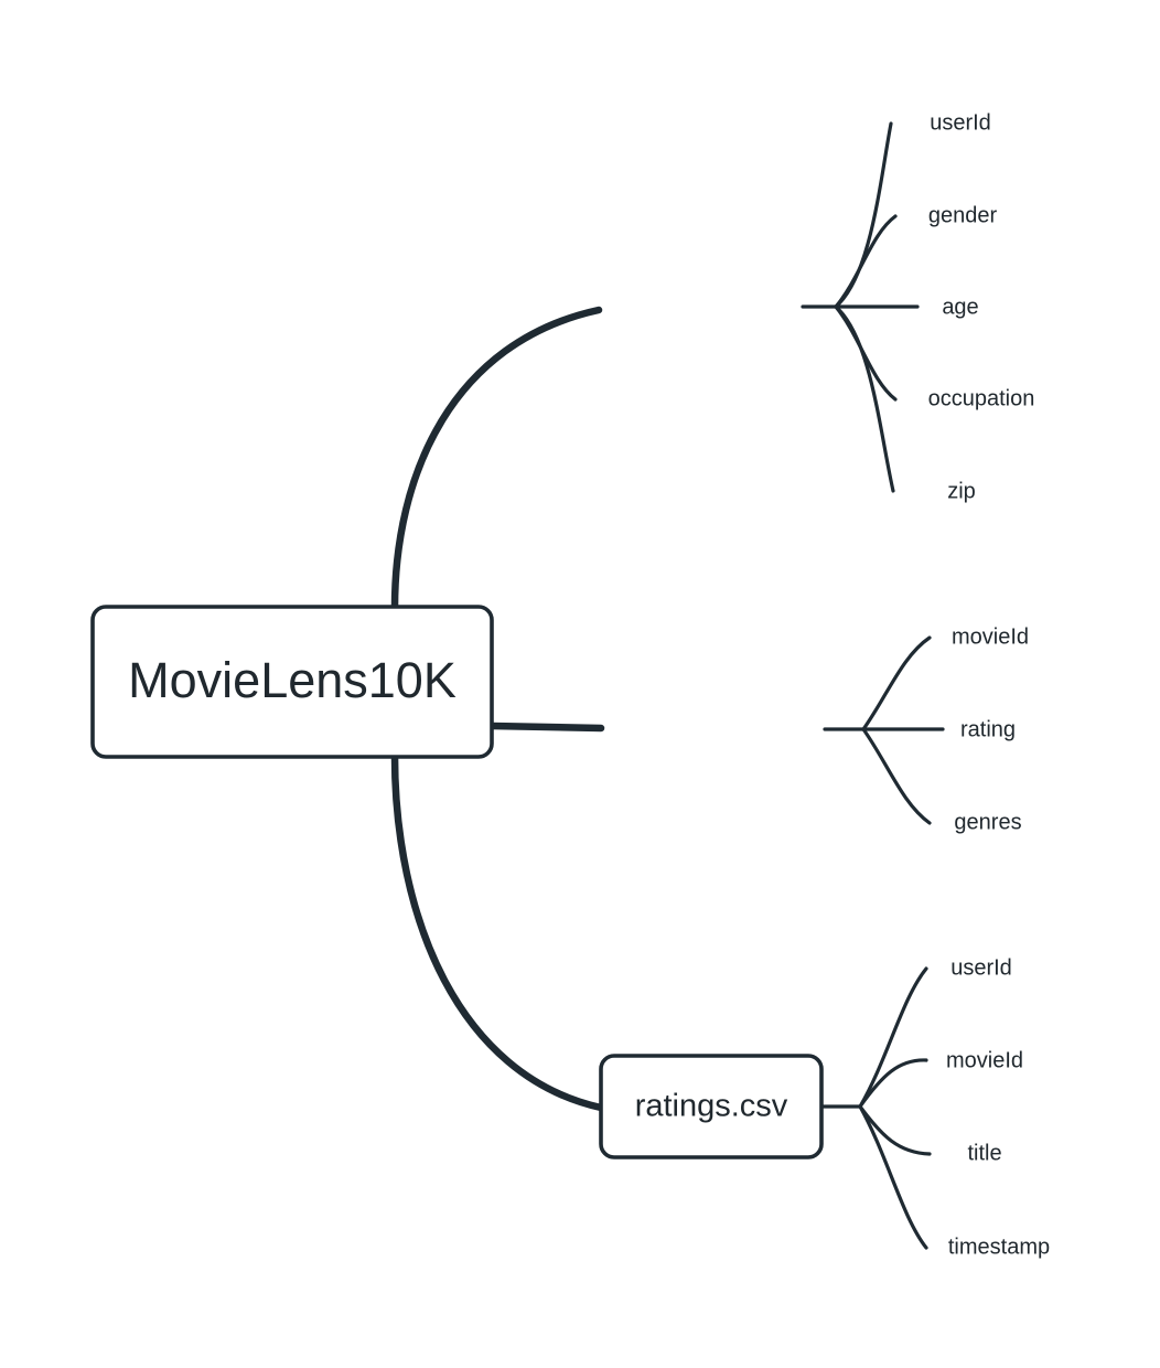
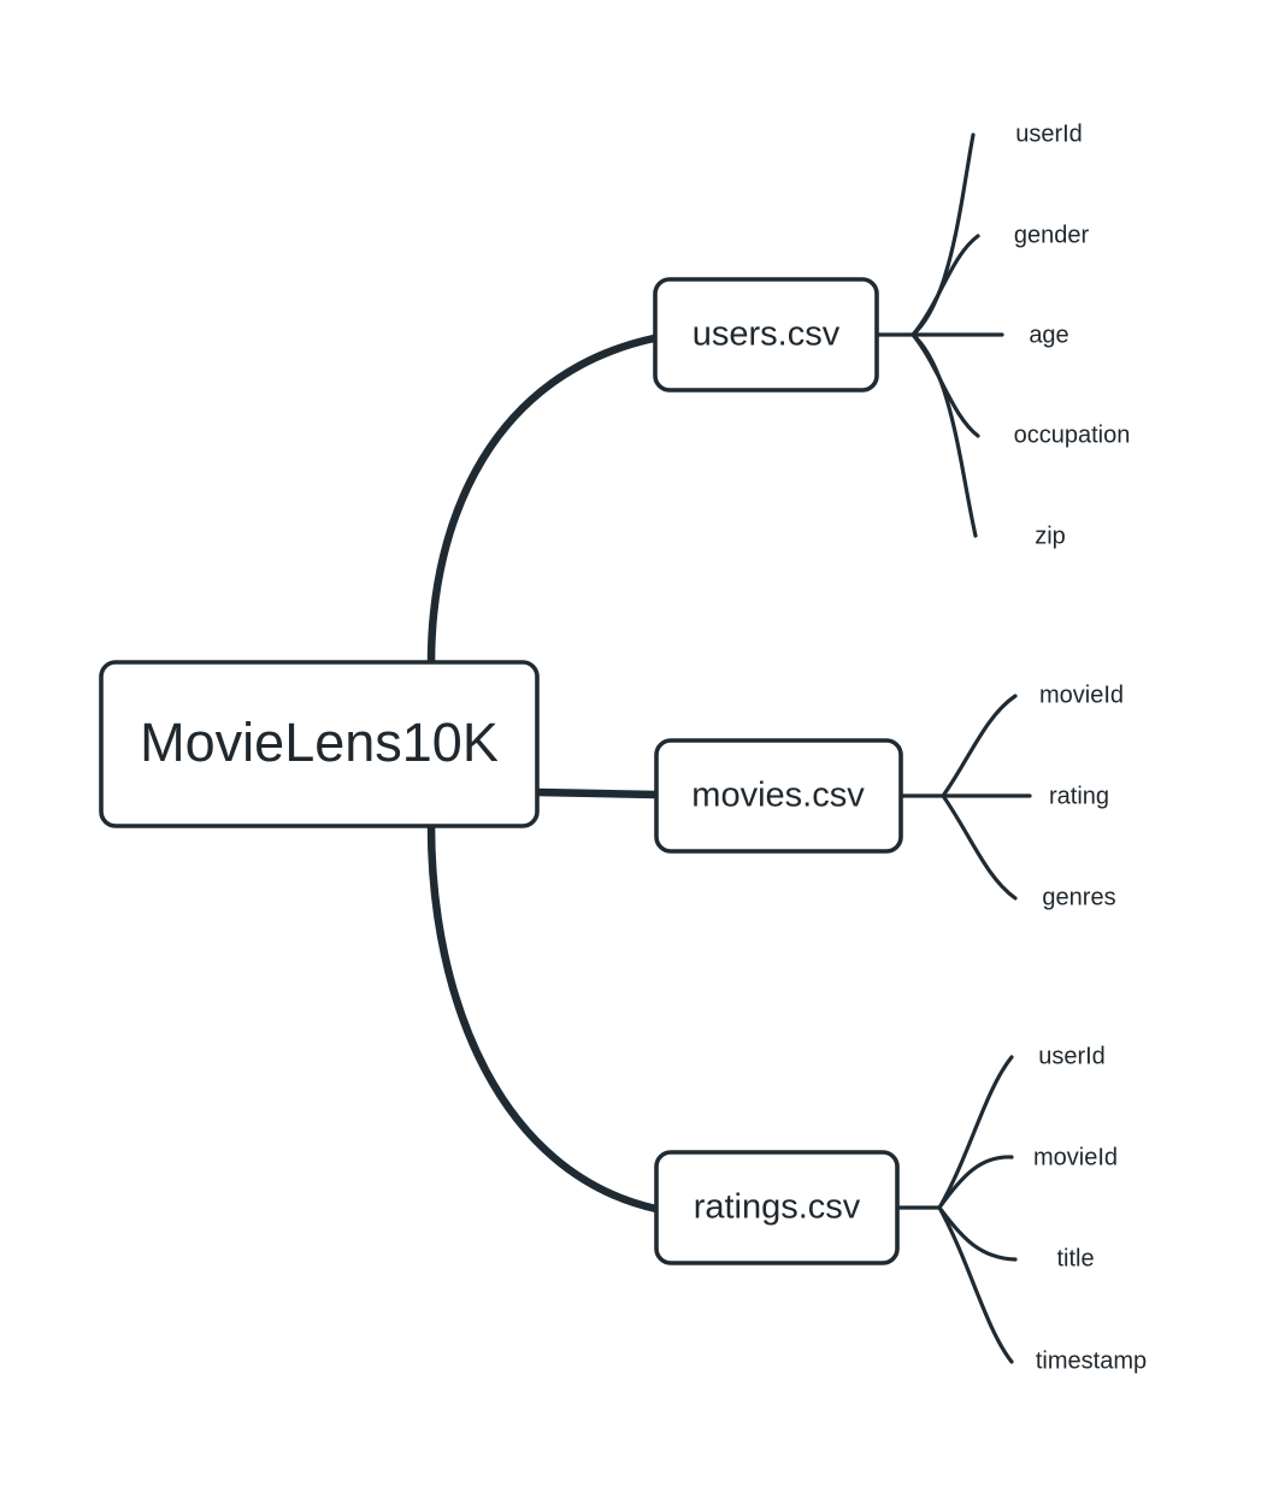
  MovieLens10K
+ users.csv
+ movies.csv
  ratings.csv
  userId
  gender
  age
  occupation
  zip
  movieId
  rating
  genres
  userId
  movieId
  title
  timestamp
